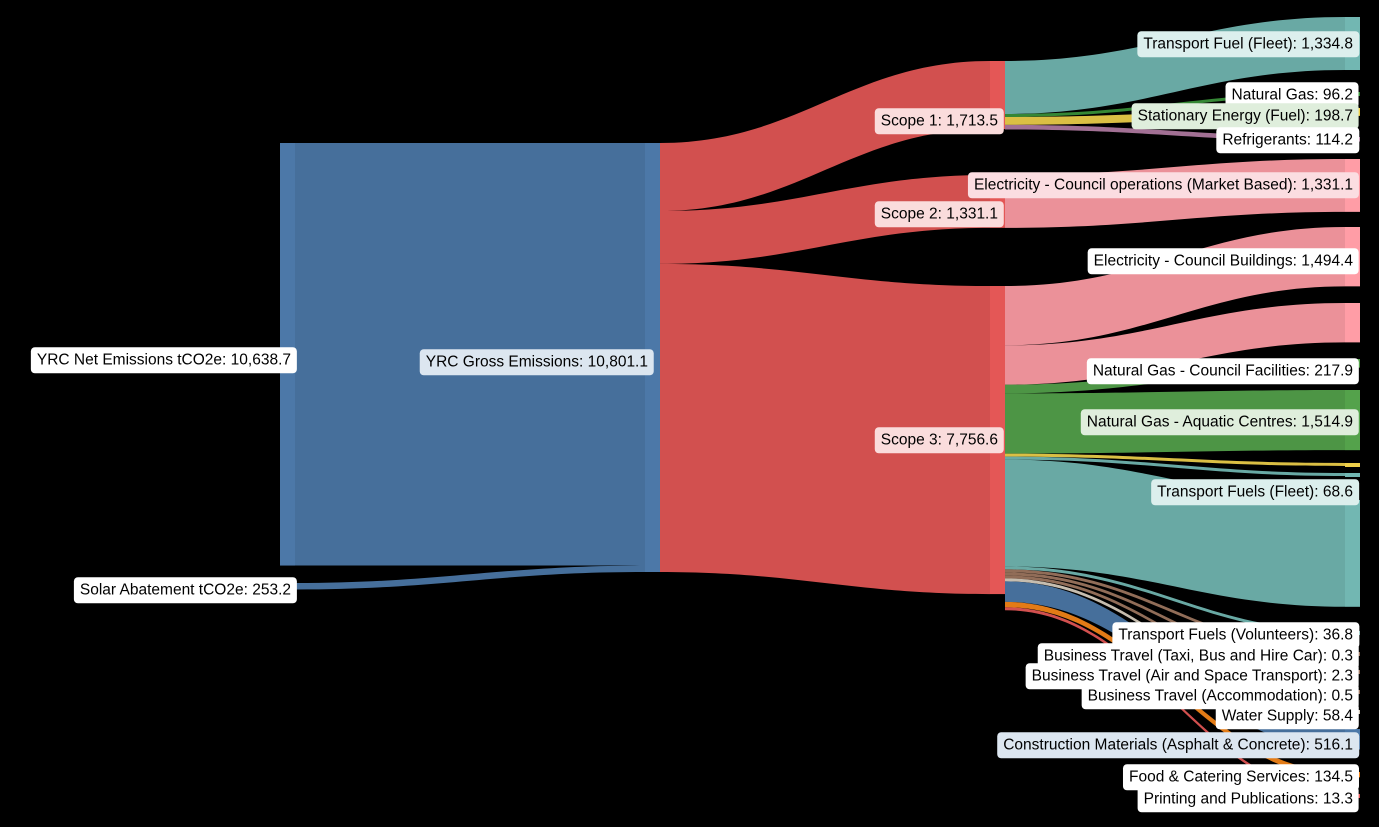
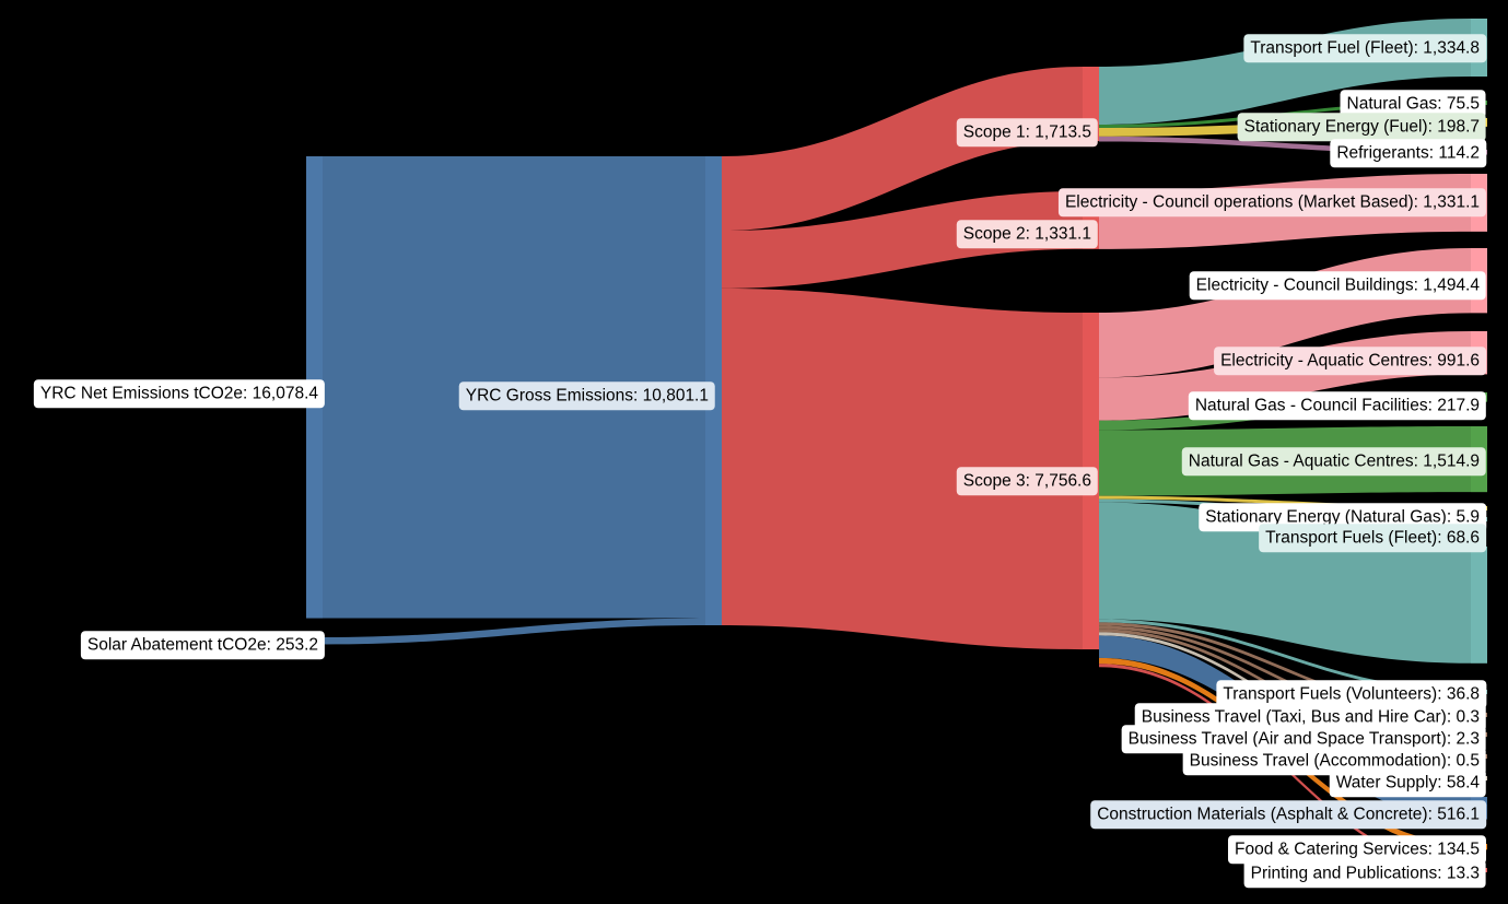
- YRC Net Emissions tCO2e: 10,638.7
+ YRC Net Emissions tCO2e: 16,078.4
  Solar Abatement tCO2e: 253.2
  YRC Gross Emissions: 10,801.1
  Scope 1: 1,713.5
  Scope 2: 1,331.1
  Scope 3: 7,756.6
  Transport Fuel (Fleet): 1,334.8
- Natural Gas: 96.2
+ Natural Gas: 75.5
  Stationary Energy (Fuel): 198.7
  Refrigerants: 114.2
  Electricity - Council operations (Market Based): 1,331.1
  Electricity - Council Buildings: 1,494.4
+ Electricity - Aquatic Centres: 991.6
  Natural Gas - Council Facilities: 217.9
  Natural Gas - Aquatic Centres: 1,514.9
+ Stationary Energy (Natural Gas): 5.9
  Transport Fuels (Fleet): 68.6
  Transport Fuels (Volunteers): 36.8
  Business Travel (Taxi, Bus and Hire Car): 0.3
  Business Travel (Air and Space Transport): 2.3
  Business Travel (Accommodation): 0.5
  Water Supply: 58.4
  Construction Materials (Asphalt & Concrete): 516.1
  Food & Catering Services: 134.5
  Printing and Publications: 13.3
